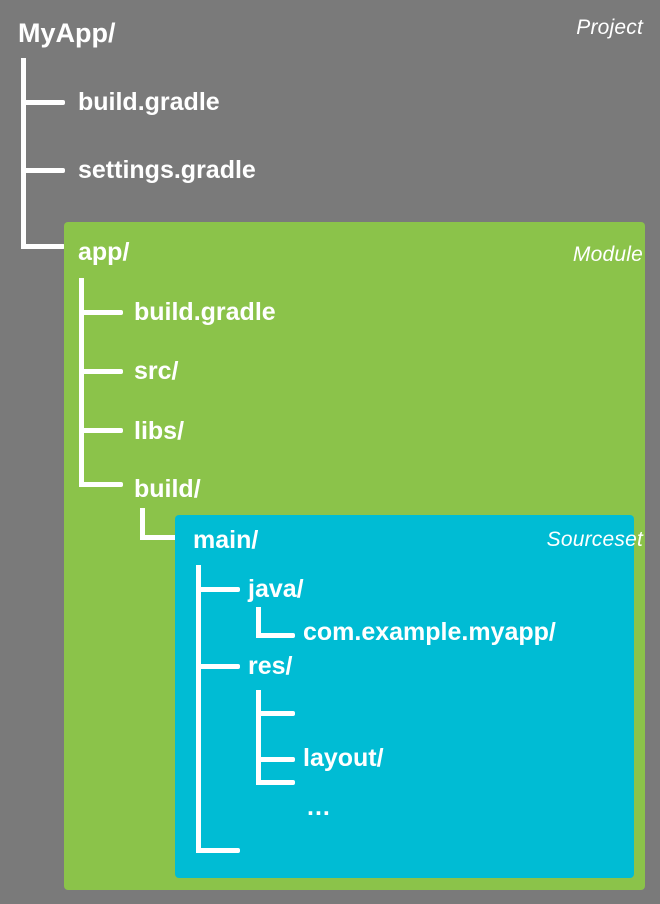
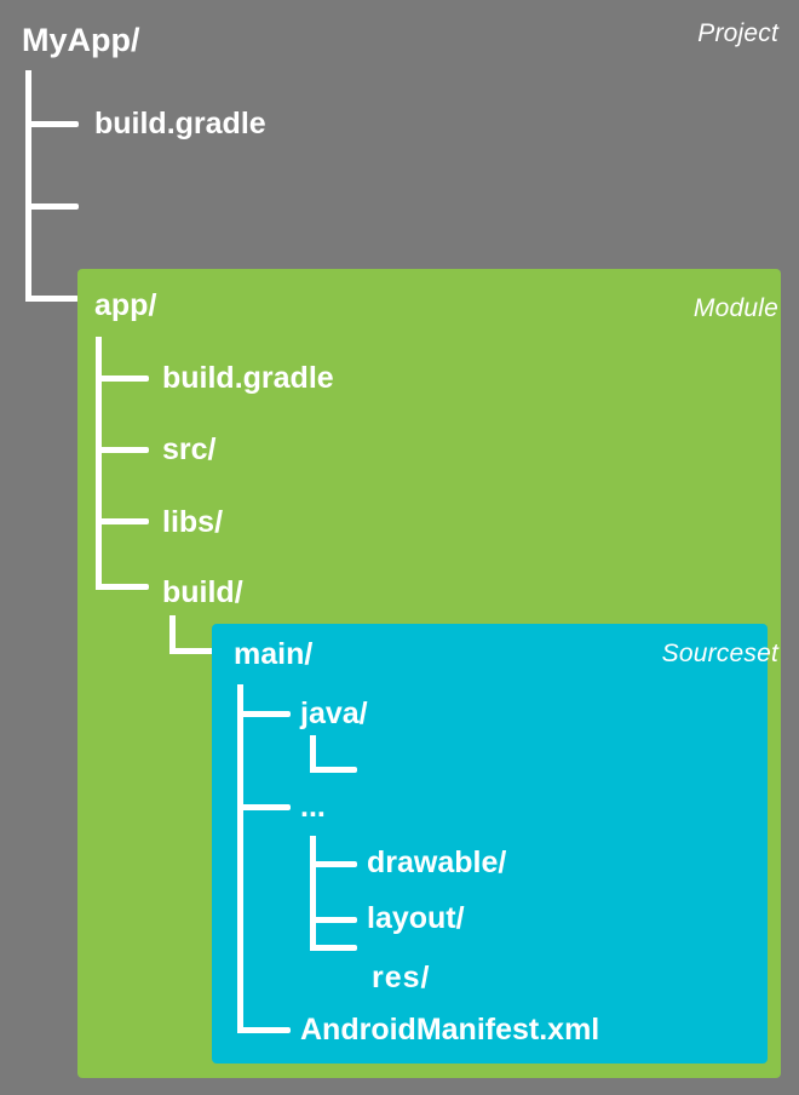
  MyApp/
  Project
  build.gradle
- settings.gradle
  app/
  Module
  build.gradle
  src/
  libs/
  build/
  main/
  Sourceset
  java/
- com.example.myapp/
- res/
+ ...
+ drawable/
  layout/
- ...
+ res/
+ AndroidManifest.xml
